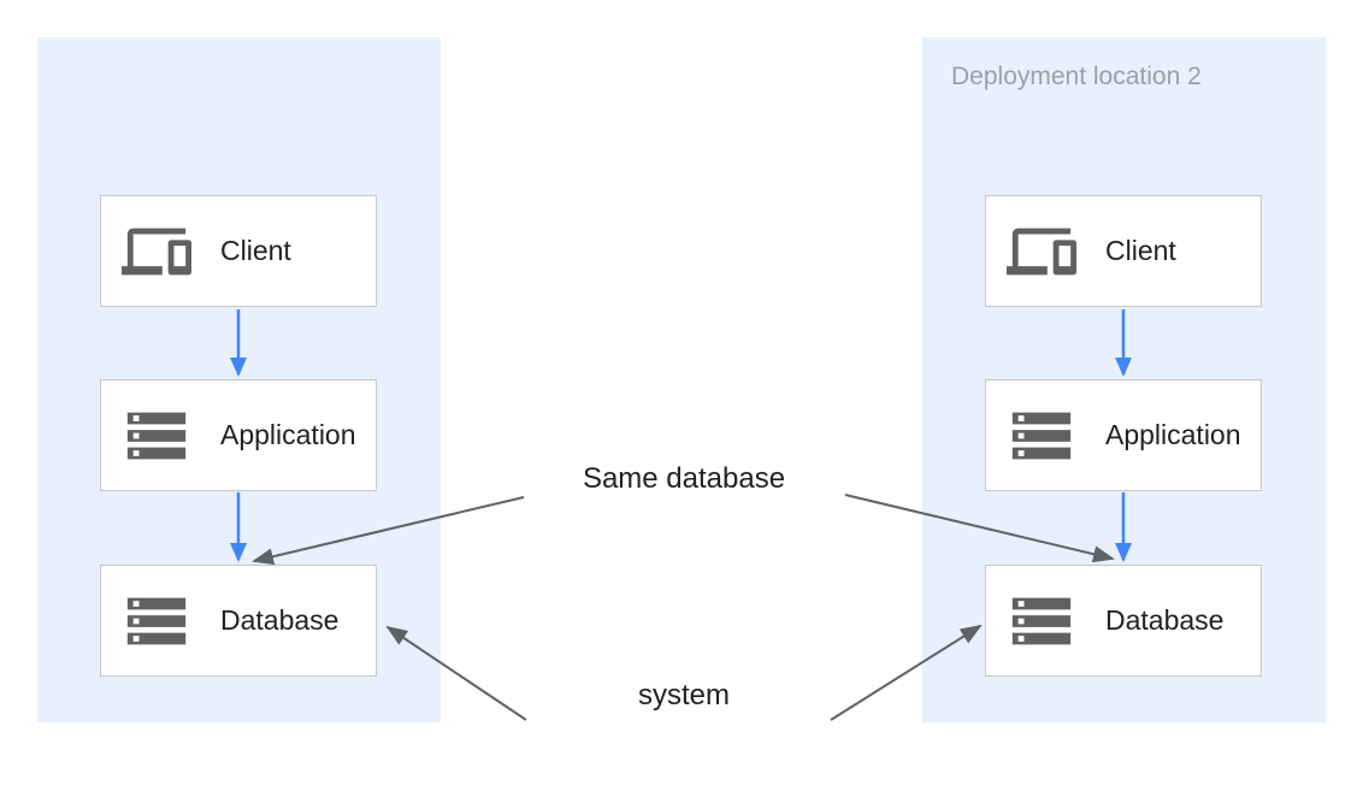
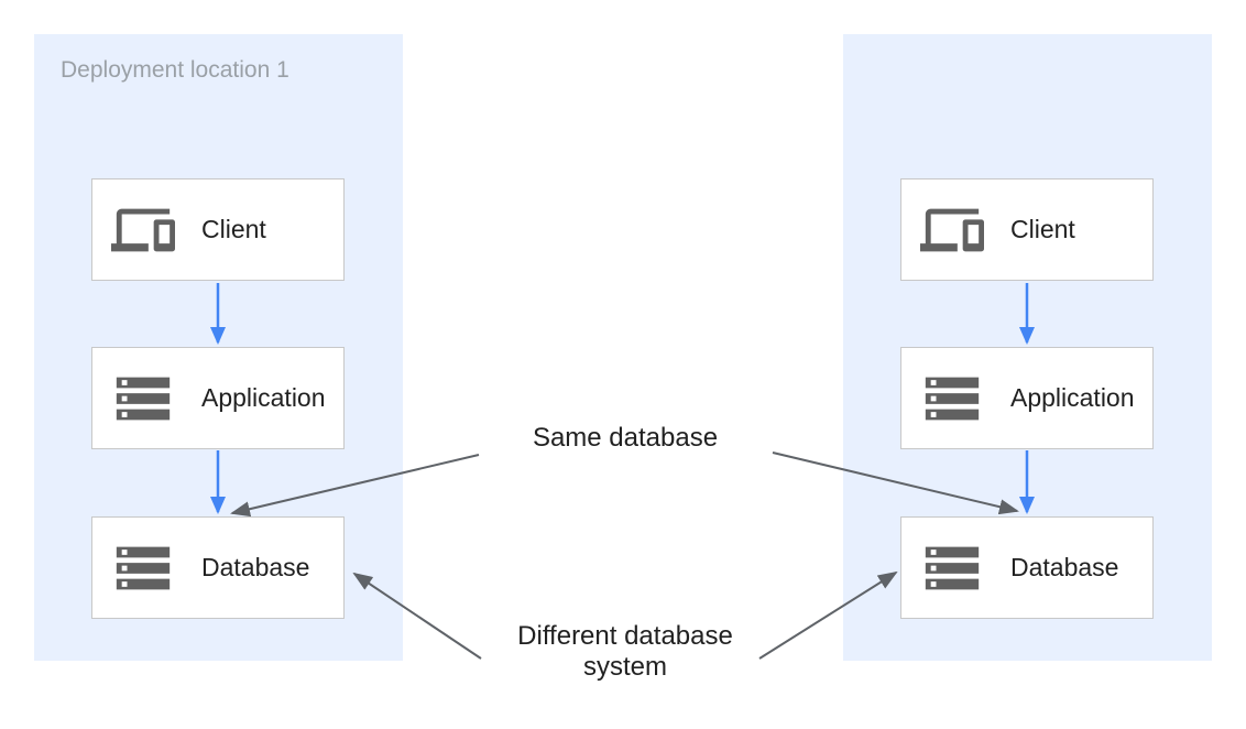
+ Deployment location 1
  Client
  Application
  Database
- Deployment location 2
  Client
  Application
  Database
  Same database
+ Different database
  system
